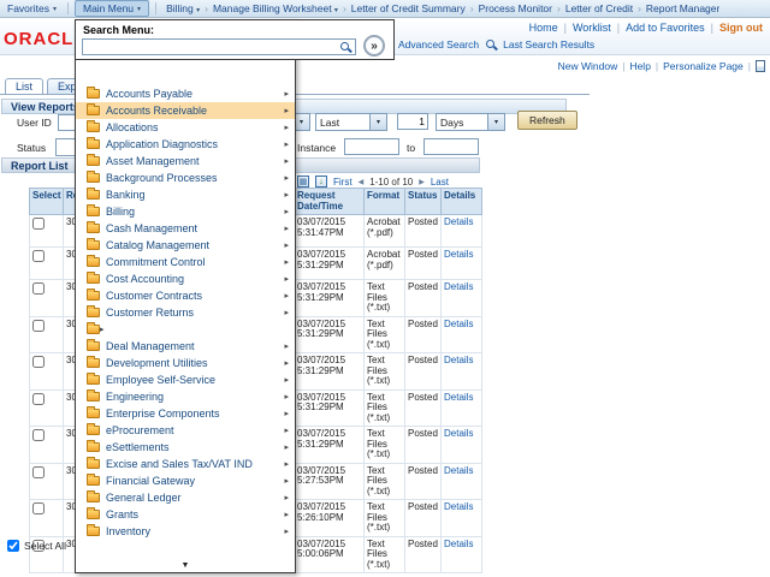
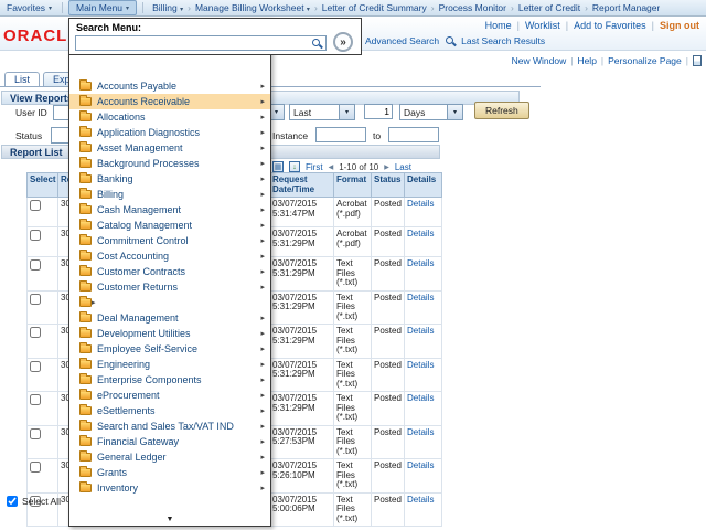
  Favorites
  Main Menu
  Billing
  ›
  Manage Billing Worksheet
  ›
  Letter of Credit Summary
  ›
  Process Monitor
  ›
  Letter of Credit
  ›
  Report Manager
  ORACL
  Home
  |
  Worklist
  |
  Add to Favorites
  |
  Sign out
  Advanced Search
  Last Search Results
  New Window
  |
  Help
  |
  Personalize Page
  |
  List
  View Report
  User ID
  Last
  1
  Days
  Refresh
  Status
  Instance
  to
  Report List
  First
  1-10 of 10
  Last
  Select	R	Request Date/Time	Format	Status	Details
  	3	03/07/2015 5:31:47PM	Acrobat (*.pdf)	Posted	Details
  	3	03/07/2015 5:31:29PM	Acrobat (*.pdf)	Posted	Details
  	3	03/07/2015 5:31:29PM	Text Files (*.txt)	Posted	Details
  	3	03/07/2015 5:31:29PM	Text Files (*.txt)	Posted	Details
  	3	03/07/2015 5:31:29PM	Text Files (*.txt)	Posted	Details
  	3	03/07/2015 5:31:29PM	Text Files (*.txt)	Posted	Details
  	3	03/07/2015 5:31:29PM	Text Files (*.txt)	Posted	Details
  	3	03/07/2015 5:27:53PM	Text Files (*.txt)	Posted	Details
  	3	03/07/2015 5:26:10PM	Text Files (*.txt)	Posted	Details
  	3	03/07/2015 5:00:06PM	Text Files (*.txt)	Posted	Details
  Select All
  Search Menu:
  »
  Accounts Payable
  Accounts Receivable
  Allocations
  Application Diagnostics
  Asset Management
  Background Processes
  Banking
  Billing
  Cash Management
  Catalog Management
  Commitment Control
  Cost Accounting
  Customer Contracts
  Customer Returns
  Deal Management
  Development Utilities
  Employee Self-Service
  Engineering
  Enterprise Components
  eProcurement
  eSettlements
- Excise and Sales Tax/VAT IND
+ Search and Sales Tax/VAT IND
  Financial Gateway
  General Ledger
  Grants
  Inventory
